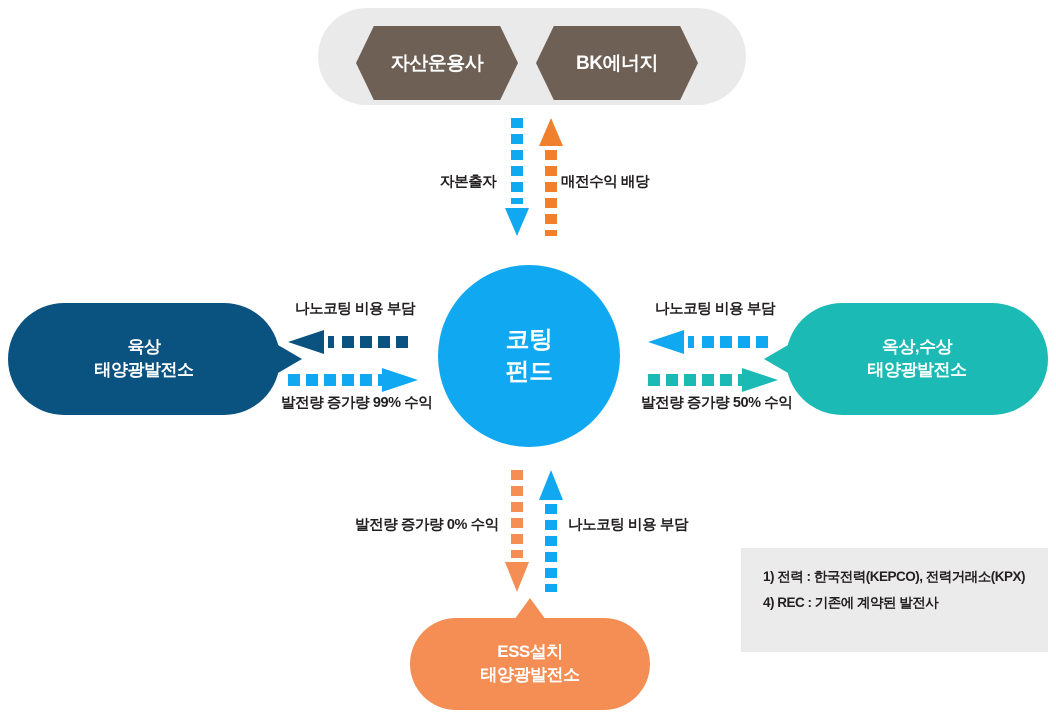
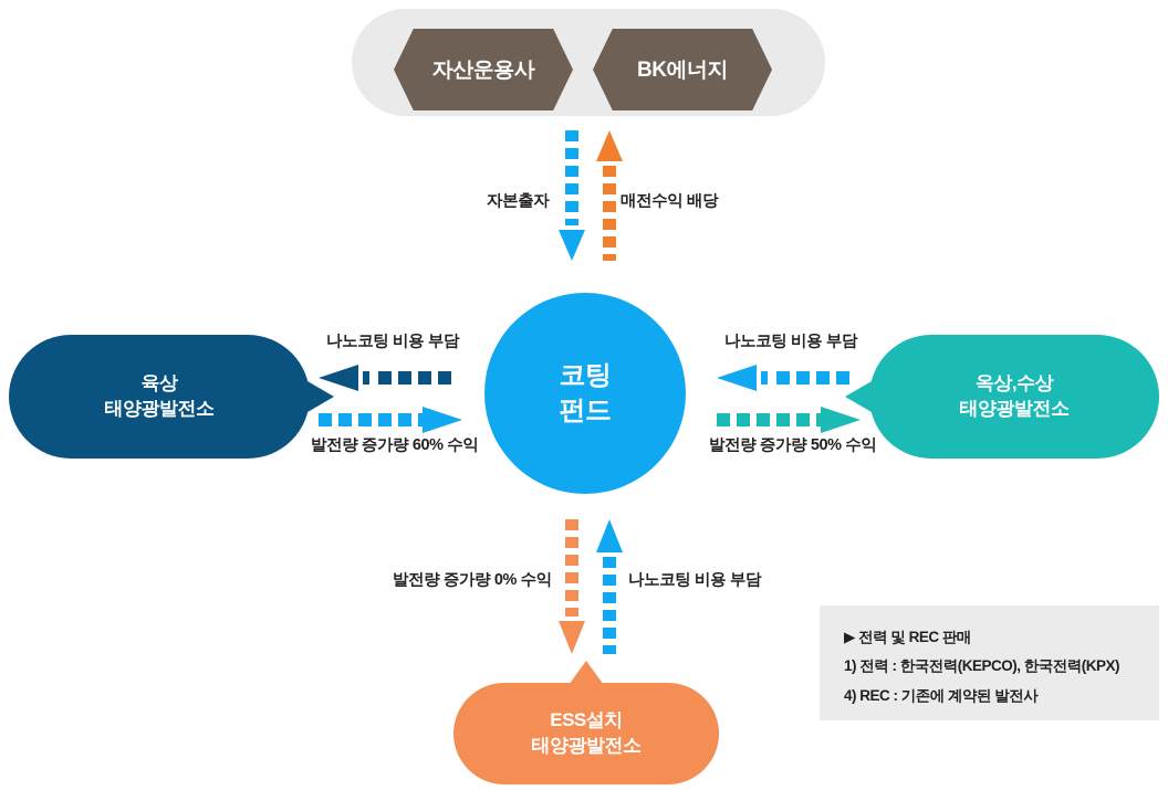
  자산운용사
  BK에너지
  자본출자
  매전수익 배당
  코팅
  펀드
  육상
  태양광발전소
  나노코팅 비용 부담
- 발전량 증가량 99% 수익
+ 발전량 증가량 60% 수익
  옥상,수상
  태양광발전소
  나노코팅 비용 부담
  발전량 증가량 50% 수익
  발전량 증가량 0% 수익
  나노코팅 비용 부담
  ESS설치
  태양광발전소
+ ▶ 전력 및 REC 판매
- 1) 전력 : 한국전력(KEPCO), 전력거래소(KPX)
+ 1) 전력 : 한국전력(KEPCO), 한국전력(KPX)
  4) REC : 기존에 계약된 발전사
